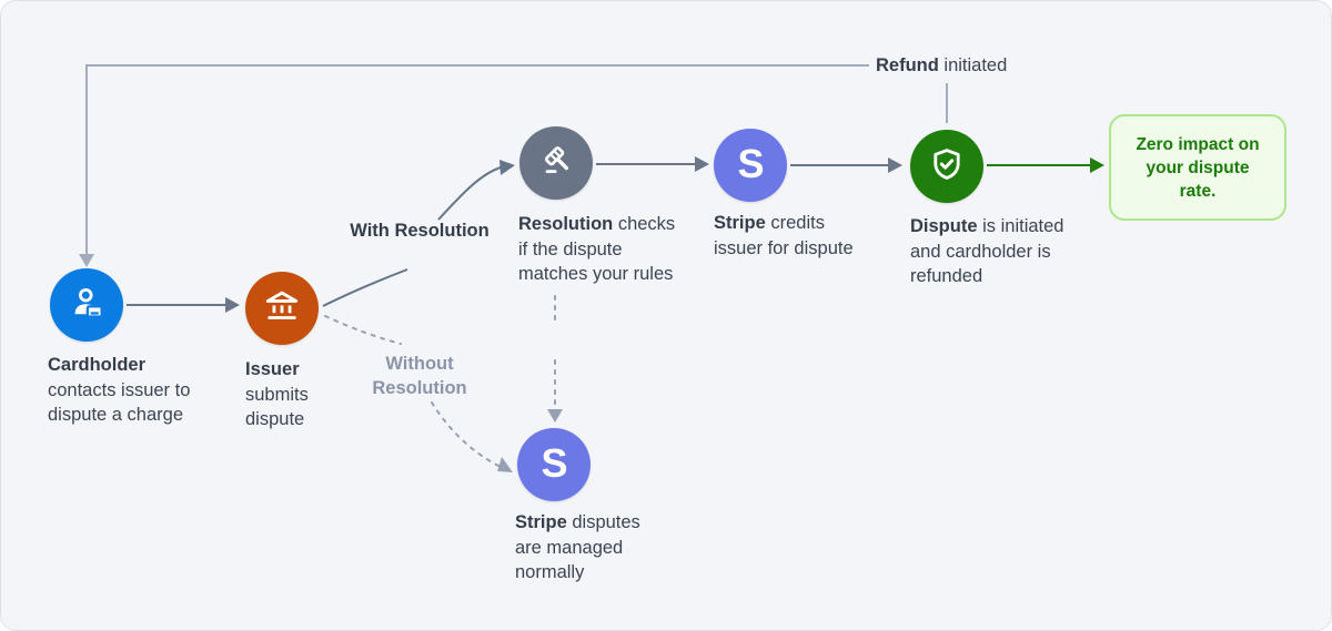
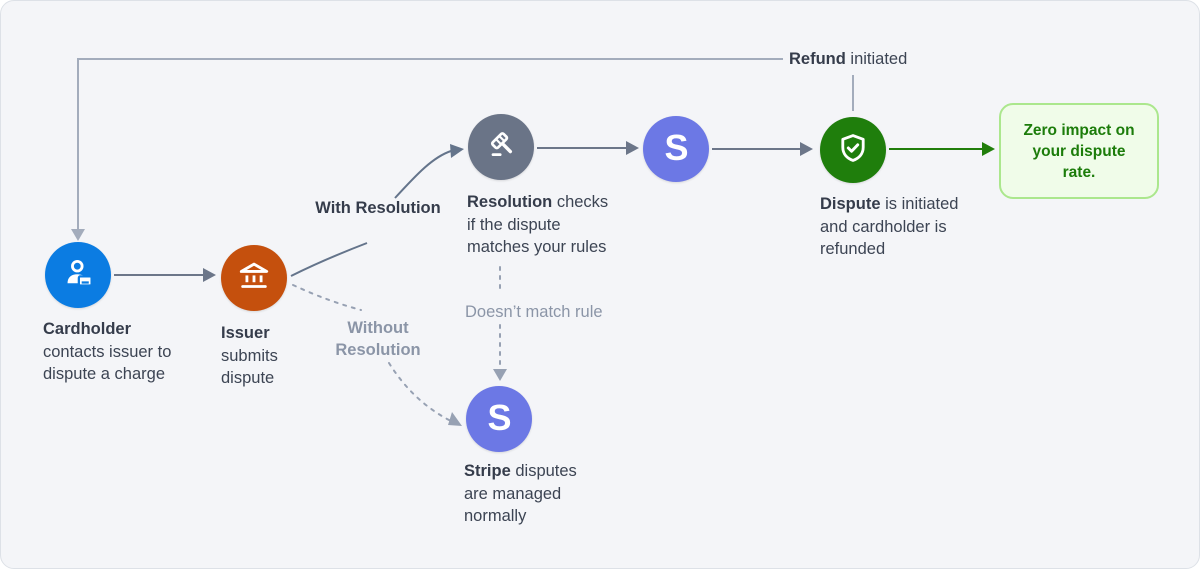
  Refund initiated
  Cardholder contacts issuer to dispute a charge
  Issuer submits dispute
  Resolution checks if the dispute matches your rules
  S
- Stripe credits issuer for dispute
  Dispute is initiated and cardholder is refunded
  S
  Stripe disputes are managed normally
  With Resolution
  Without Resolution
+ Doesn’t match rule
  Zero impact on your dispute rate.
